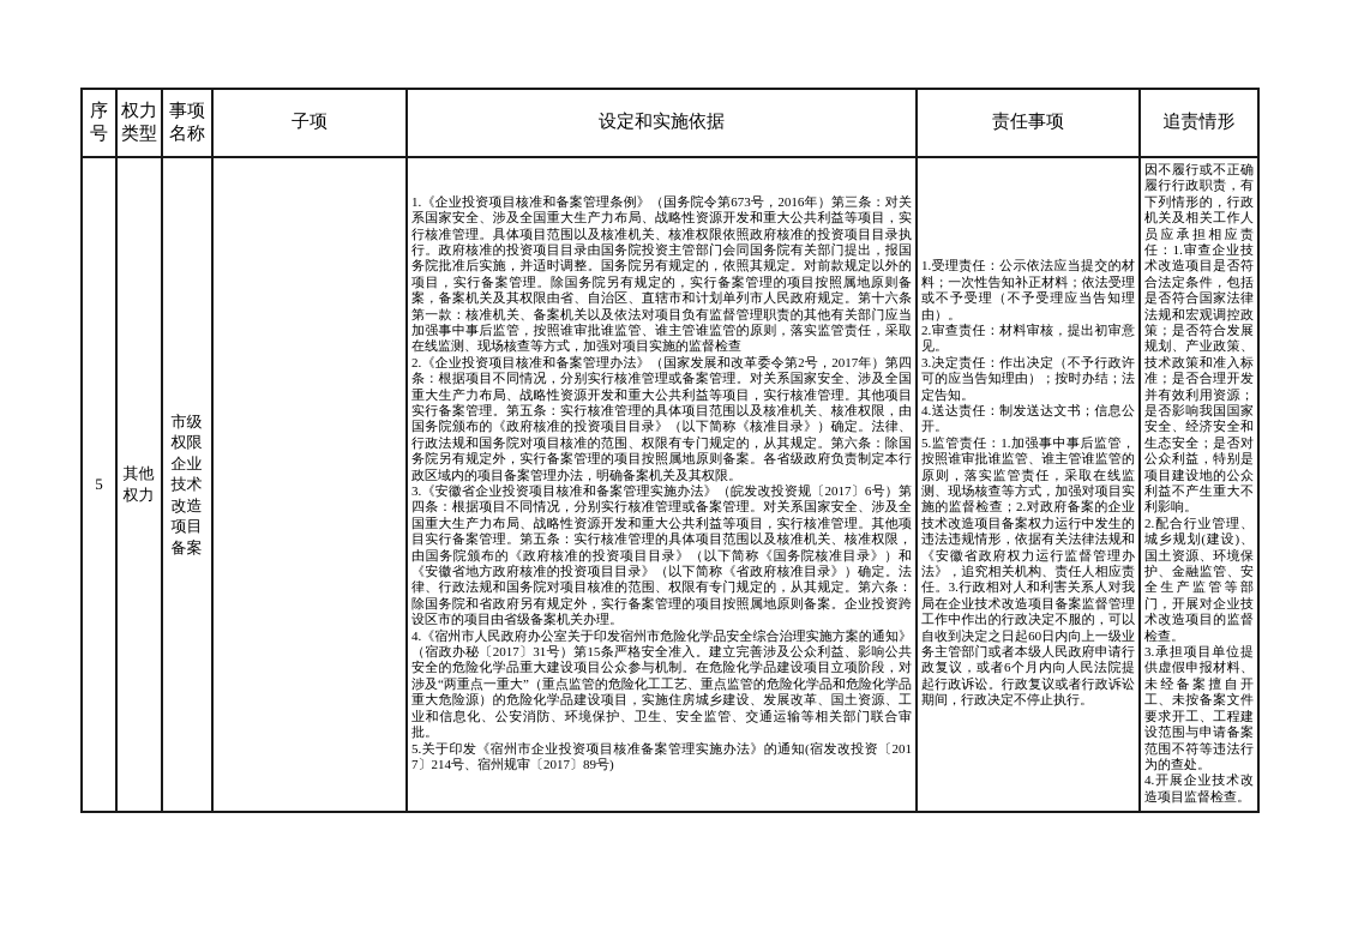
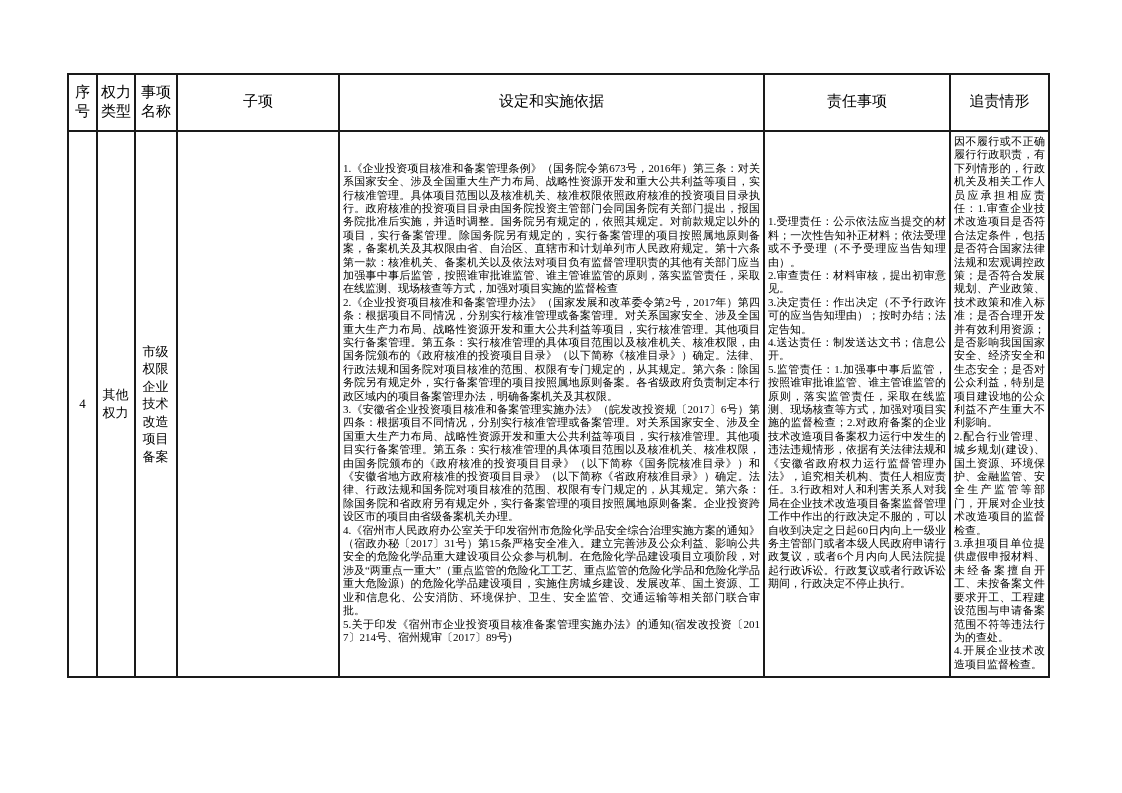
  序号	权力类型	事项名称	子项	设定和实施依据	责任事项	追责情形
- 5	其他权力	市级权限企业技术改造项目备案		1.《企业投资项目核准和备案管理条例》（国务院令第673号，2016年）第三条：对关系国家安全、涉及全国重大生产力布局、战略性资源开发和重大公共利益等项目，实行核准管理。具体项目范围以及核准机关、核准权限依照政府核准的投资项目目录执行。政府核准的投资项目目录由国务院投资主管部门会同国务院有关部门提出，报国务院批准后实施，并适时调整。国务院另有规定的，依照其规定。对前款规定以外的项目，实行备案管理。除国务院另有规定的，实行备案管理的项目按照属地原则备案，备案机关及其权限由省、自治区、直辖市和计划单列市人民政府规定。第十六条第一款：核准机关、备案机关以及依法对项目负有监督管理职责的其他有关部门应当加强事中事后监管，按照谁审批谁监管、谁主管谁监管的原则，落实监管责任，采取在线监测、现场核查等方式，加强对项目实施的监督检查 2.《企业投资项目核准和备案管理办法》（国家发展和改革委令第2号，2017年）第四条：根据项目不同情况，分别实行核准管理或备案管理。对关系国家安全、涉及全国重大生产力布局、战略性资源开发和重大公共利益等项目，实行核准管理。其他项目实行备案管理。第五条：实行核准管理的具体项目范围以及核准机关、核准权限，由国务院颁布的《政府核准的投资项目目录》（以下简称《核准目录》）确定。法律、行政法规和国务院对项目核准的范围、权限有专门规定的，从其规定。第六条：除国务院另有规定外，实行备案管理的项目按照属地原则备案。各省级政府负责制定本行政区域内的项目备案管理办法，明确备案机关及其权限。 3.《安徽省企业投资项目核准和备案管理实施办法》（皖发改投资规〔2017〕6号）第四条：根据项目不同情况，分别实行核准管理或备案管理。对关系国家安全、涉及全国重大生产力布局、战略性资源开发和重大公共利益等项目，实行核准管理。其他项目实行备案管理。第五条：实行核准管理的具体项目范围以及核准机关、核准权限，由国务院颁布的《政府核准的投资项目目录》（以下简称《国务院核准目录》）和《安徽省地方政府核准的投资项目目录》（以下简称《省政府核准目录》）确定。法律、行政法规和国务院对项目核准的范围、权限有专门规定的，从其规定。第六条：除国务院和省政府另有规定外，实行备案管理的项目按照属地原则备案。企业投资跨设区市的项目由省级备案机关办理。 4.《宿州市人民政府办公室关于印发宿州市危险化学品安全综合治理实施方案的通知》（宿政办秘〔2017〕31号）第15条严格安全准入。建立完善涉及公众利益、影响公共安全的危险化学品重大建设项目公众参与机制。在危险化学品建设项目立项阶段，对涉及“两重点一重大”（重点监管的危险化工工艺、重点监管的危险化学品和危险化学品重大危险源）的危险化学品建设项目，实施住房城乡建设、发展改革、国土资源、工业和信息化、公安消防、环境保护、卫生、安全监管、交通运输等相关部门联合审批。 5.关于印发《宿州市企业投资项目核准备案管理实施办法》的通知(宿发改投资〔2017〕214号、宿州规审〔2017〕89号)	1.受理责任：公示依法应当提交的材料；一次性告知补正材料；依法受理或不予受理（不予受理应当告知理由）。 2.审查责任：材料审核，提出初审意见。 3.决定责任：作出决定（不予行政许可的应当告知理由）；按时办结；法定告知。 4.送达责任：制发送达文书；信息公开。 5.监管责任：1.加强事中事后监管，按照谁审批谁监管、谁主管谁监管的原则，落实监管责任，采取在线监测、现场核查等方式，加强对项目实施的监督检查；2.对政府备案的企业技术改造项目备案权力运行中发生的违法违规情形，依据有关法律法规和《安徽省政府权力运行监督管理办法》，追究相关机构、责任人相应责任。3.行政相对人和利害关系人对我局在企业技术改造项目备案监督管理工作中作出的行政决定不服的，可以自收到决定之日起60日内向上一级业务主管部门或者本级人民政府申请行政复议，或者6个月内向人民法院提起行政诉讼。行政复议或者行政诉讼期间，行政决定不停止执行。	因不履行或不正确履行行政职责，有下列情形的，行政机关及相关工作人员应承担相应责任：1.审查企业技术改造项目是否符合法定条件，包括是否符合国家法律法规和宏观调控政策；是否符合发展规划、产业政策、技术政策和准入标准；是否合理开发并有效利用资源；是否影响我国国家安全、经济安全和生态安全；是否对公众利益，特别是项目建设地的公众利益不产生重大不利影响。 2.配合行业管理、城乡规划(建设)、国土资源、环境保护、金融监管、安全生产监管等部门，开展对企业技术改造项目的监督检查。 3.承担项目单位提供虚假申报材料、未经备案擅自开工、未按备案文件要求开工、工程建设范围与申请备案范围不符等违法行为的查处。 4.开展企业技术改造项目监督检查。
+ 4	其他权力	市级权限企业技术改造项目备案		1.《企业投资项目核准和备案管理条例》（国务院令第673号，2016年）第三条：对关系国家安全、涉及全国重大生产力布局、战略性资源开发和重大公共利益等项目，实行核准管理。具体项目范围以及核准机关、核准权限依照政府核准的投资项目目录执行。政府核准的投资项目目录由国务院投资主管部门会同国务院有关部门提出，报国务院批准后实施，并适时调整。国务院另有规定的，依照其规定。对前款规定以外的项目，实行备案管理。除国务院另有规定的，实行备案管理的项目按照属地原则备案，备案机关及其权限由省、自治区、直辖市和计划单列市人民政府规定。第十六条第一款：核准机关、备案机关以及依法对项目负有监督管理职责的其他有关部门应当加强事中事后监管，按照谁审批谁监管、谁主管谁监管的原则，落实监管责任，采取在线监测、现场核查等方式，加强对项目实施的监督检查 2.《企业投资项目核准和备案管理办法》（国家发展和改革委令第2号，2017年）第四条：根据项目不同情况，分别实行核准管理或备案管理。对关系国家安全、涉及全国重大生产力布局、战略性资源开发和重大公共利益等项目，实行核准管理。其他项目实行备案管理。第五条：实行核准管理的具体项目范围以及核准机关、核准权限，由国务院颁布的《政府核准的投资项目目录》（以下简称《核准目录》）确定。法律、行政法规和国务院对项目核准的范围、权限有专门规定的，从其规定。第六条：除国务院另有规定外，实行备案管理的项目按照属地原则备案。各省级政府负责制定本行政区域内的项目备案管理办法，明确备案机关及其权限。 3.《安徽省企业投资项目核准和备案管理实施办法》（皖发改投资规〔2017〕6号）第四条：根据项目不同情况，分别实行核准管理或备案管理。对关系国家安全、涉及全国重大生产力布局、战略性资源开发和重大公共利益等项目，实行核准管理。其他项目实行备案管理。第五条：实行核准管理的具体项目范围以及核准机关、核准权限，由国务院颁布的《政府核准的投资项目目录》（以下简称《国务院核准目录》）和《安徽省地方政府核准的投资项目目录》（以下简称《省政府核准目录》）确定。法律、行政法规和国务院对项目核准的范围、权限有专门规定的，从其规定。第六条：除国务院和省政府另有规定外，实行备案管理的项目按照属地原则备案。企业投资跨设区市的项目由省级备案机关办理。 4.《宿州市人民政府办公室关于印发宿州市危险化学品安全综合治理实施方案的通知》（宿政办秘〔2017〕31号）第15条严格安全准入。建立完善涉及公众利益、影响公共安全的危险化学品重大建设项目公众参与机制。在危险化学品建设项目立项阶段，对涉及“两重点一重大”（重点监管的危险化工工艺、重点监管的危险化学品和危险化学品重大危险源）的危险化学品建设项目，实施住房城乡建设、发展改革、国土资源、工业和信息化、公安消防、环境保护、卫生、安全监管、交通运输等相关部门联合审批。 5.关于印发《宿州市企业投资项目核准备案管理实施办法》的通知(宿发改投资〔2017〕214号、宿州规审〔2017〕89号)	1.受理责任：公示依法应当提交的材料；一次性告知补正材料；依法受理或不予受理（不予受理应当告知理由）。 2.审查责任：材料审核，提出初审意见。 3.决定责任：作出决定（不予行政许可的应当告知理由）；按时办结；法定告知。 4.送达责任：制发送达文书；信息公开。 5.监管责任：1.加强事中事后监管，按照谁审批谁监管、谁主管谁监管的原则，落实监管责任，采取在线监测、现场核查等方式，加强对项目实施的监督检查；2.对政府备案的企业技术改造项目备案权力运行中发生的违法违规情形，依据有关法律法规和《安徽省政府权力运行监督管理办法》，追究相关机构、责任人相应责任。3.行政相对人和利害关系人对我局在企业技术改造项目备案监督管理工作中作出的行政决定不服的，可以自收到决定之日起60日内向上一级业务主管部门或者本级人民政府申请行政复议，或者6个月内向人民法院提起行政诉讼。行政复议或者行政诉讼期间，行政决定不停止执行。	因不履行或不正确履行行政职责，有下列情形的，行政机关及相关工作人员应承担相应责任：1.审查企业技术改造项目是否符合法定条件，包括是否符合国家法律法规和宏观调控政策；是否符合发展规划、产业政策、技术政策和准入标准；是否合理开发并有效利用资源；是否影响我国国家安全、经济安全和生态安全；是否对公众利益，特别是项目建设地的公众利益不产生重大不利影响。 2.配合行业管理、城乡规划(建设)、国土资源、环境保护、金融监管、安全生产监管等部门，开展对企业技术改造项目的监督检查。 3.承担项目单位提供虚假申报材料、未经备案擅自开工、未按备案文件要求开工、工程建设范围与申请备案范围不符等违法行为的查处。 4.开展企业技术改造项目监督检查。
